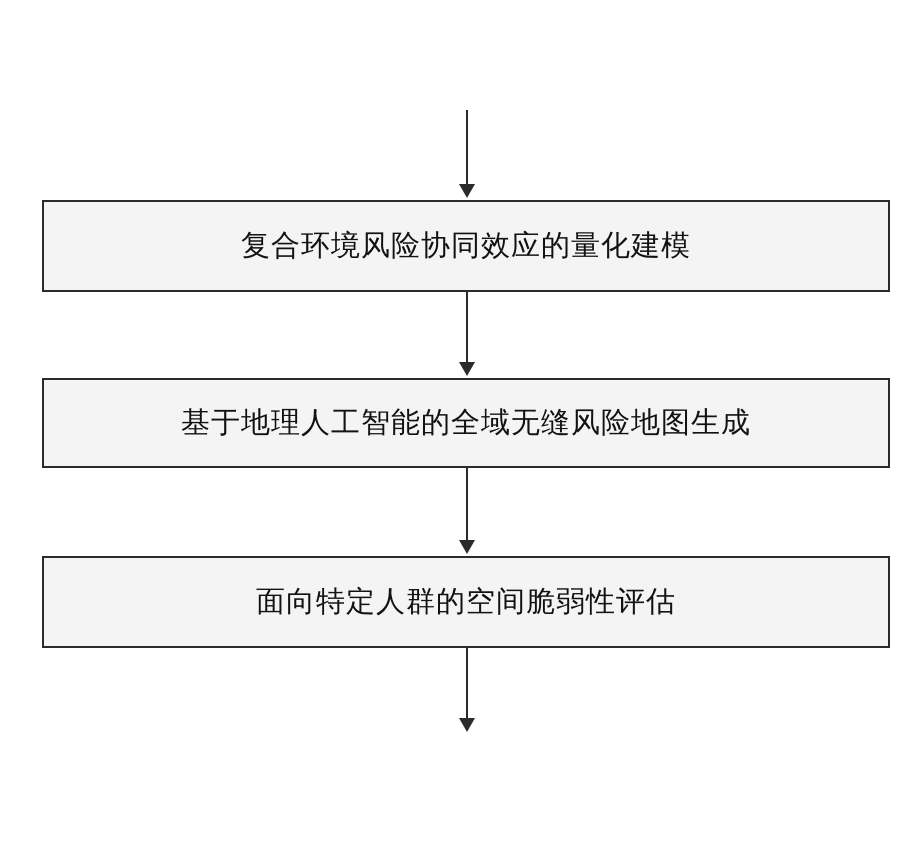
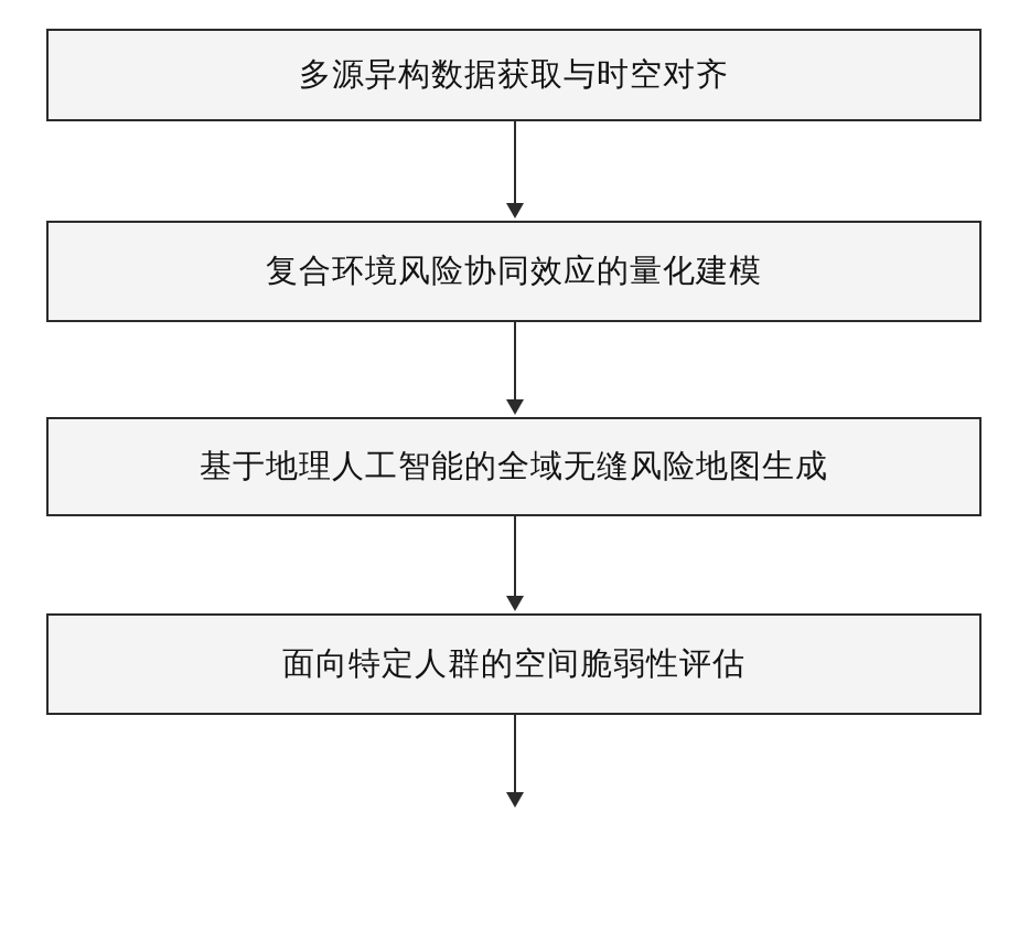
+ 多源异构数据获取与时空对齐
  复合环境风险协同效应的量化建模
  基于地理人工智能的全域无缝风险地图生成
  面向特定人群的空间脆弱性评估
